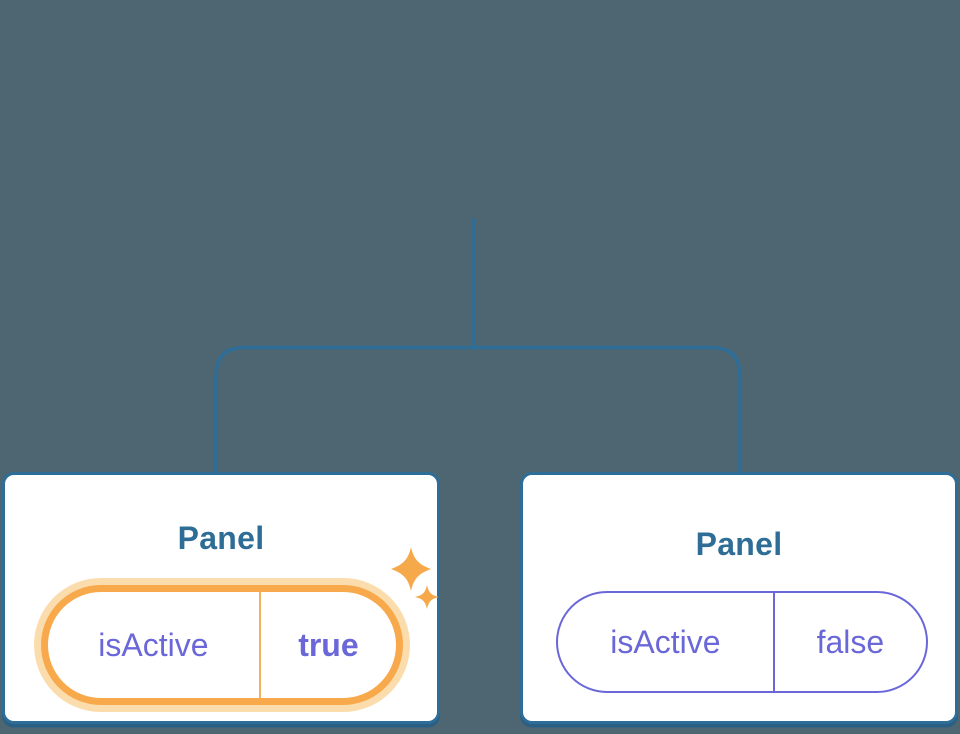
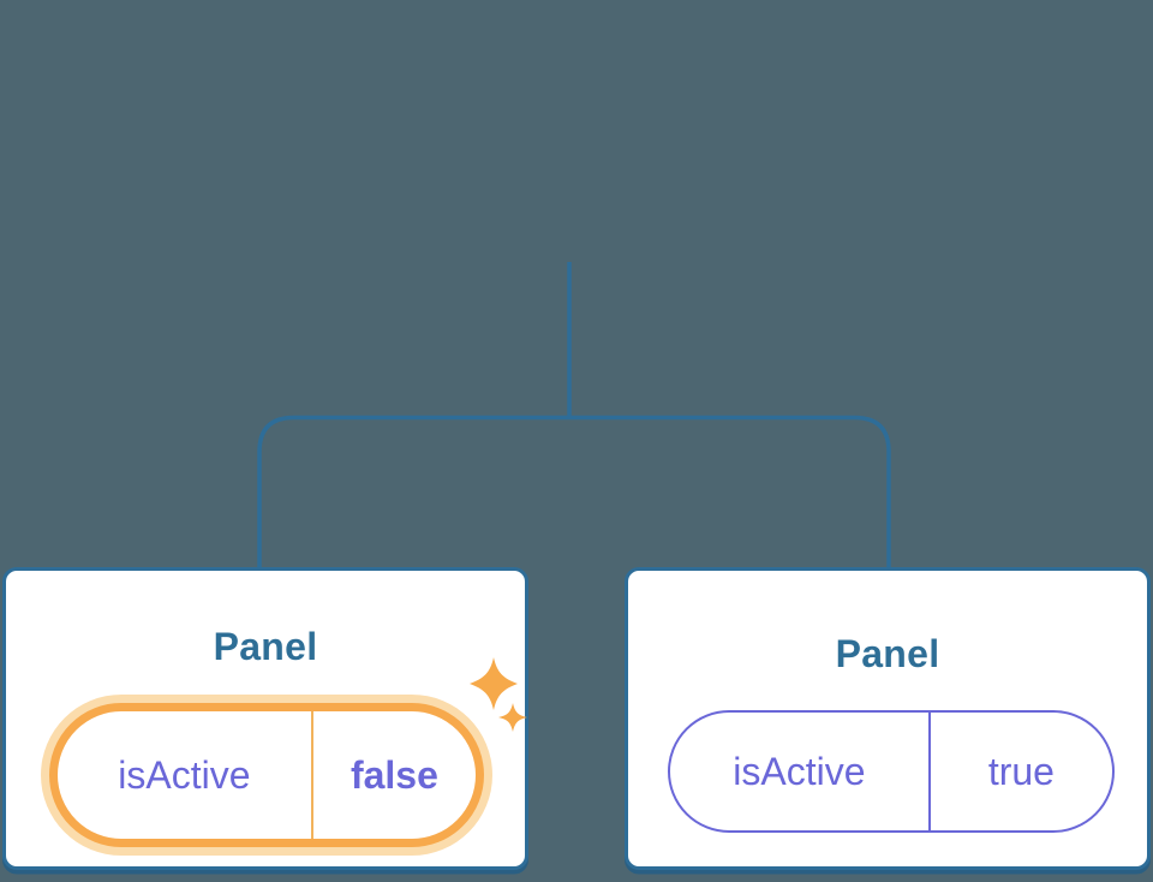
  Panel
  isActive
- true
+ false
  Panel
  isActive
- false
+ true
